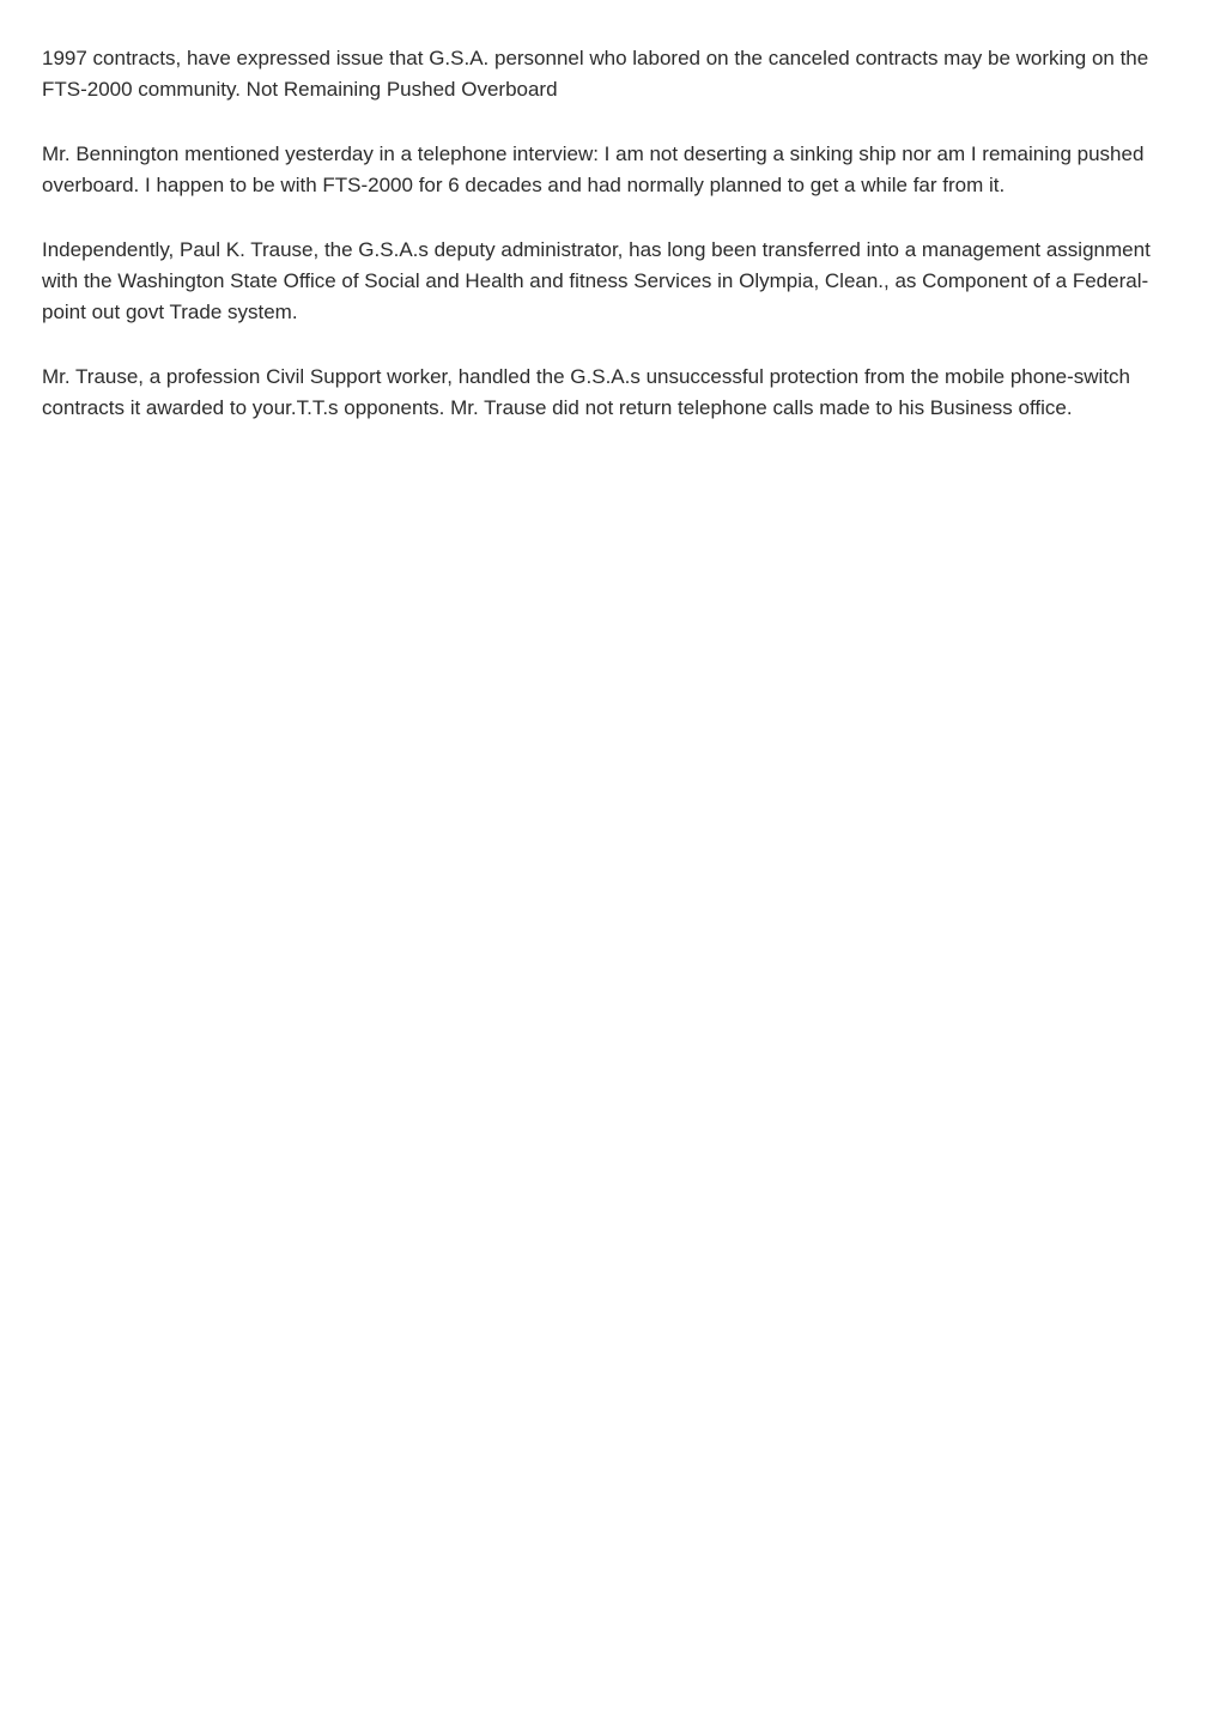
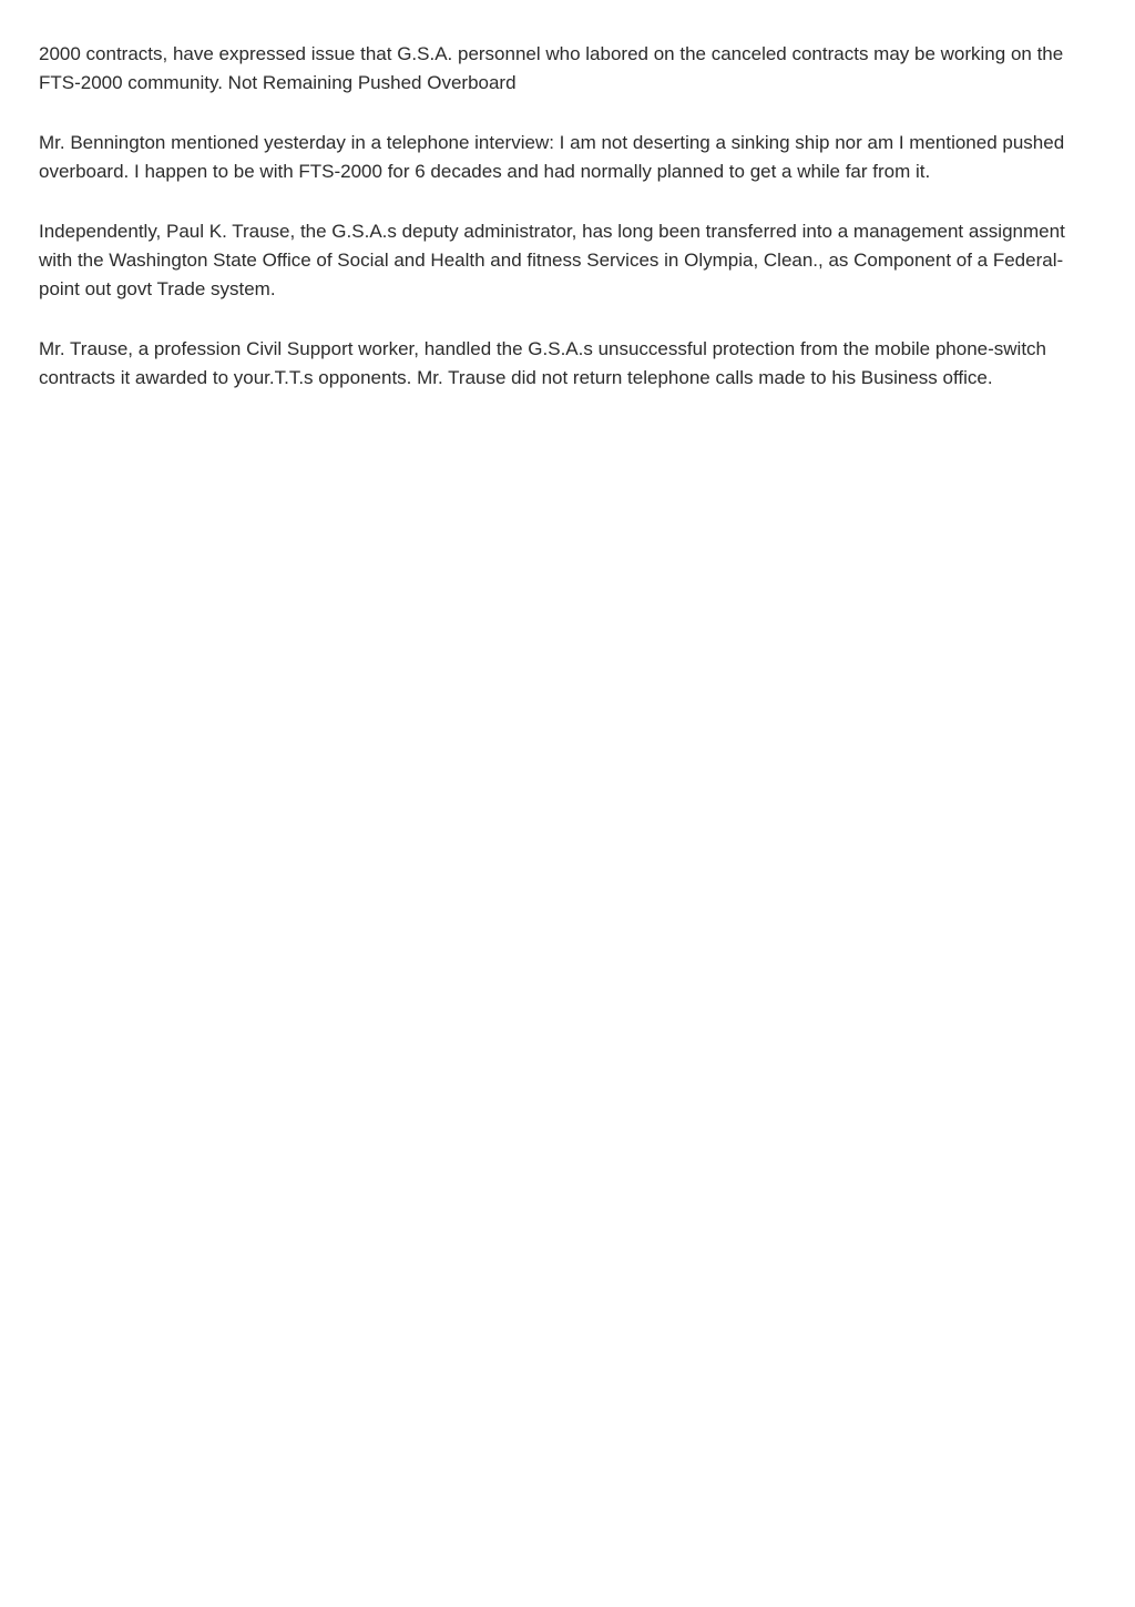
- 1997 contracts, have expressed issue that G.S.A. personnel who labored on the canceled contracts may be working on the FTS-2000 community. Not Remaining Pushed Overboard
+ 2000 contracts, have expressed issue that G.S.A. personnel who labored on the canceled contracts may be working on the FTS-2000 community. Not Remaining Pushed Overboard
- Mr. Bennington mentioned yesterday in a telephone interview: I am not deserting a sinking ship nor am I remaining pushed overboard. I happen to be with FTS-2000 for 6 decades and had normally planned to get a while far from it.
+ Mr. Bennington mentioned yesterday in a telephone interview: I am not deserting a sinking ship nor am I mentioned pushed overboard. I happen to be with FTS-2000 for 6 decades and had normally planned to get a while far from it.
  Independently, Paul K. Trause, the G.S.A.s deputy administrator, has long been transferred into a management assignment with the Washington State Office of Social and Health and fitness Services in Olympia, Clean., as Component of a Federal-point out govt Trade system.
  Mr. Trause, a profession Civil Support worker, handled the G.S.A.s unsuccessful protection from the mobile phone-switch contracts it awarded to your.T.T.s opponents. Mr. Trause did not return telephone calls made to his Business office.
